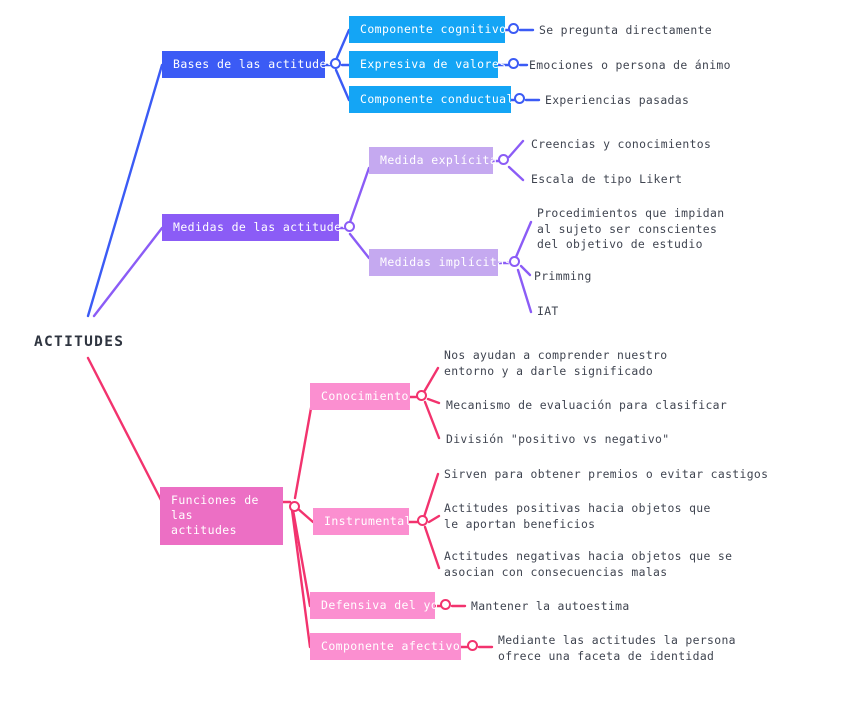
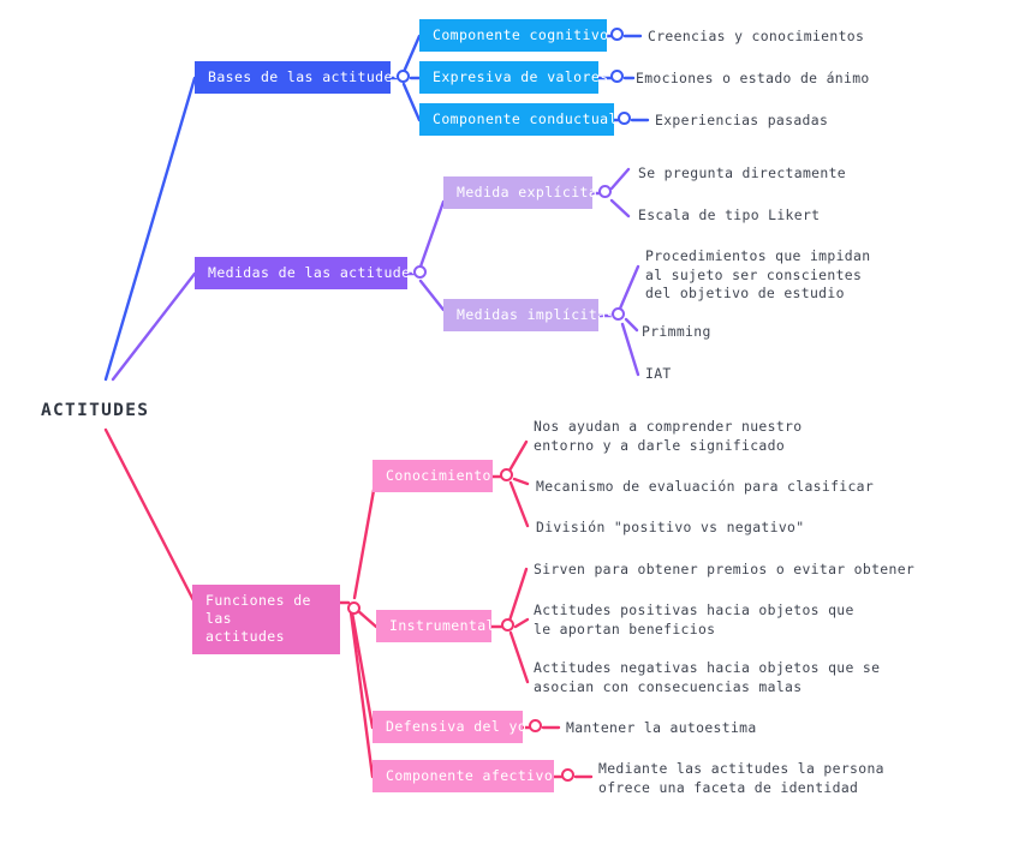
  ACTITUDES
  Bases de las actitude
  Componente cognitivo
- Se pregunta directamente
+ Creencias y conocimientos
  Expresiva de valores
- Emocio­nes o persona de ánimo
+ Emocio­nes o estado de ánimo
  Componente conductual
  Experiencias pasadas
  Medidas de las actitude
  Medida explícita
- Creencias y conocimientos
+ Se pregunta directamente
  Escala de tipo Likert
  Medidas implícita
  Procedimientos que impidan
  al sujeto ser conscientes
  del objetivo de estudio
  Primming
  IAT
  Funciones de las
  actitudes
  Conocimiento
  Nos ayudan a comprender nuestro
  entorno y a darle significado
  Mecanismo de evaluación para clasificar
  División "positivo vs negativo"
  Instrumental
- Sirven para obtener premios o evitar castigos
+ Sirven para obtener premios o evitar obtener
  Actitudes positivas hacia objetos que
  le aportan beneficios
  Actitudes negativas hacia objetos que se
  asocian con consecuencias malas
  Defensiva del yo
  Mantener la autoestima
  Componente afectivo
  Mediante las actitudes la persona
  ofrece una faceta de identidad
